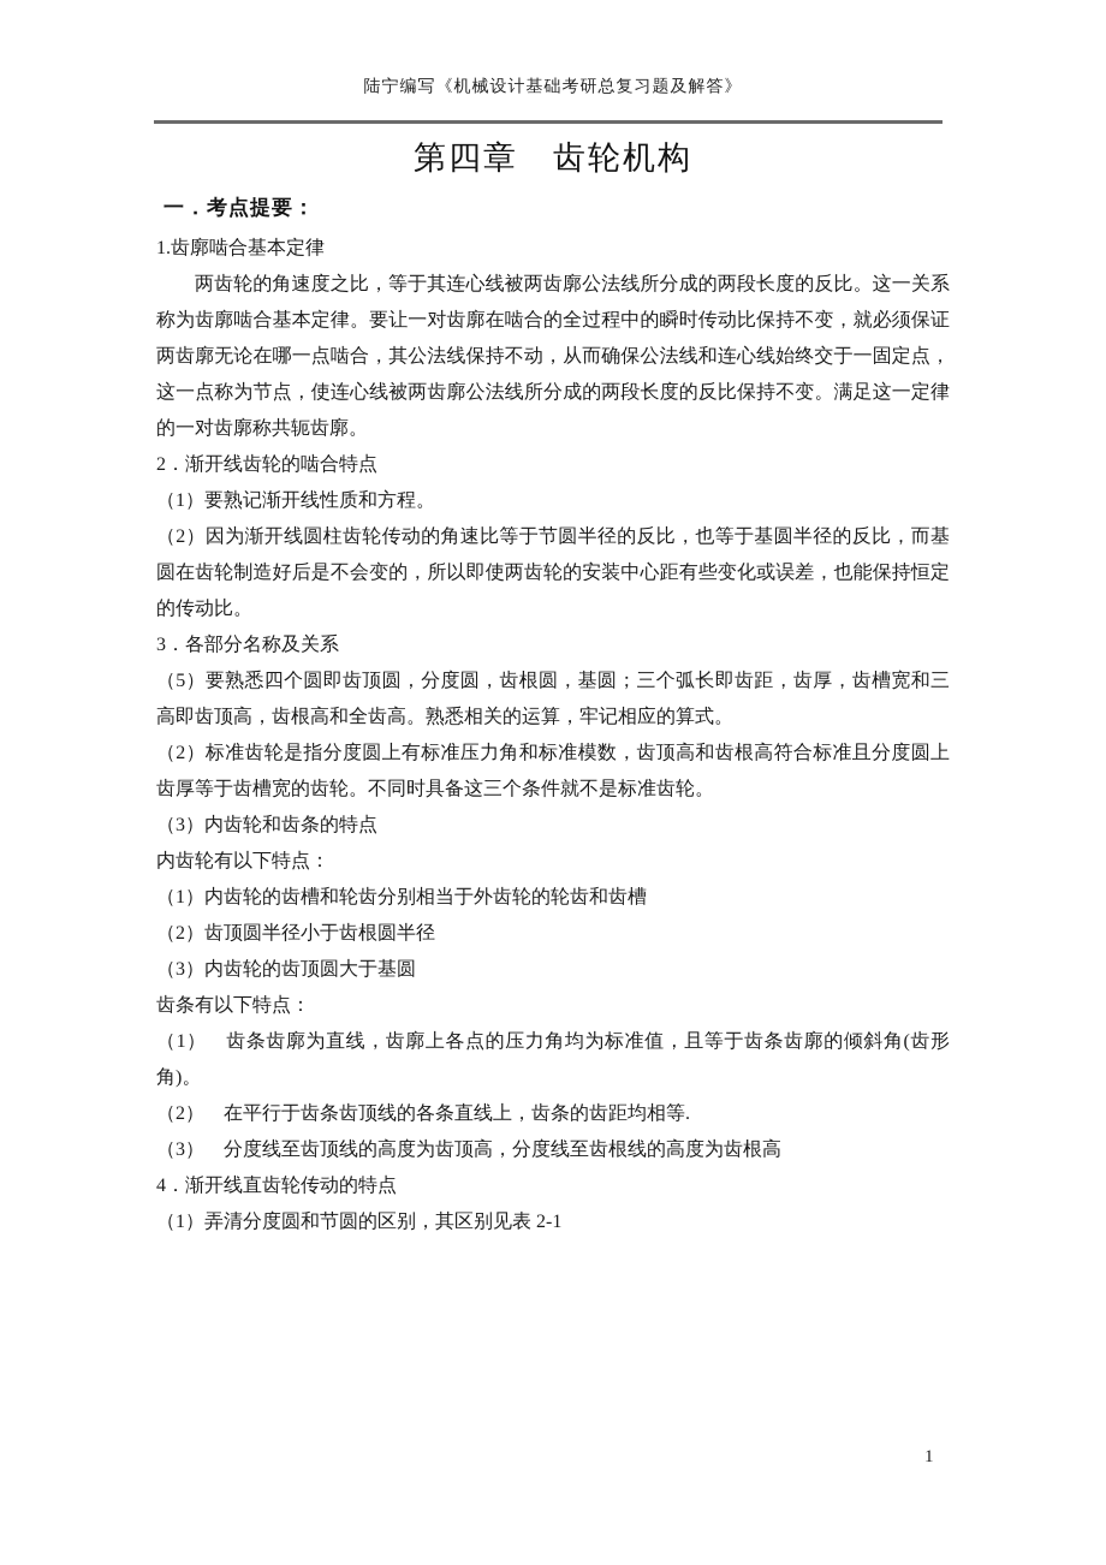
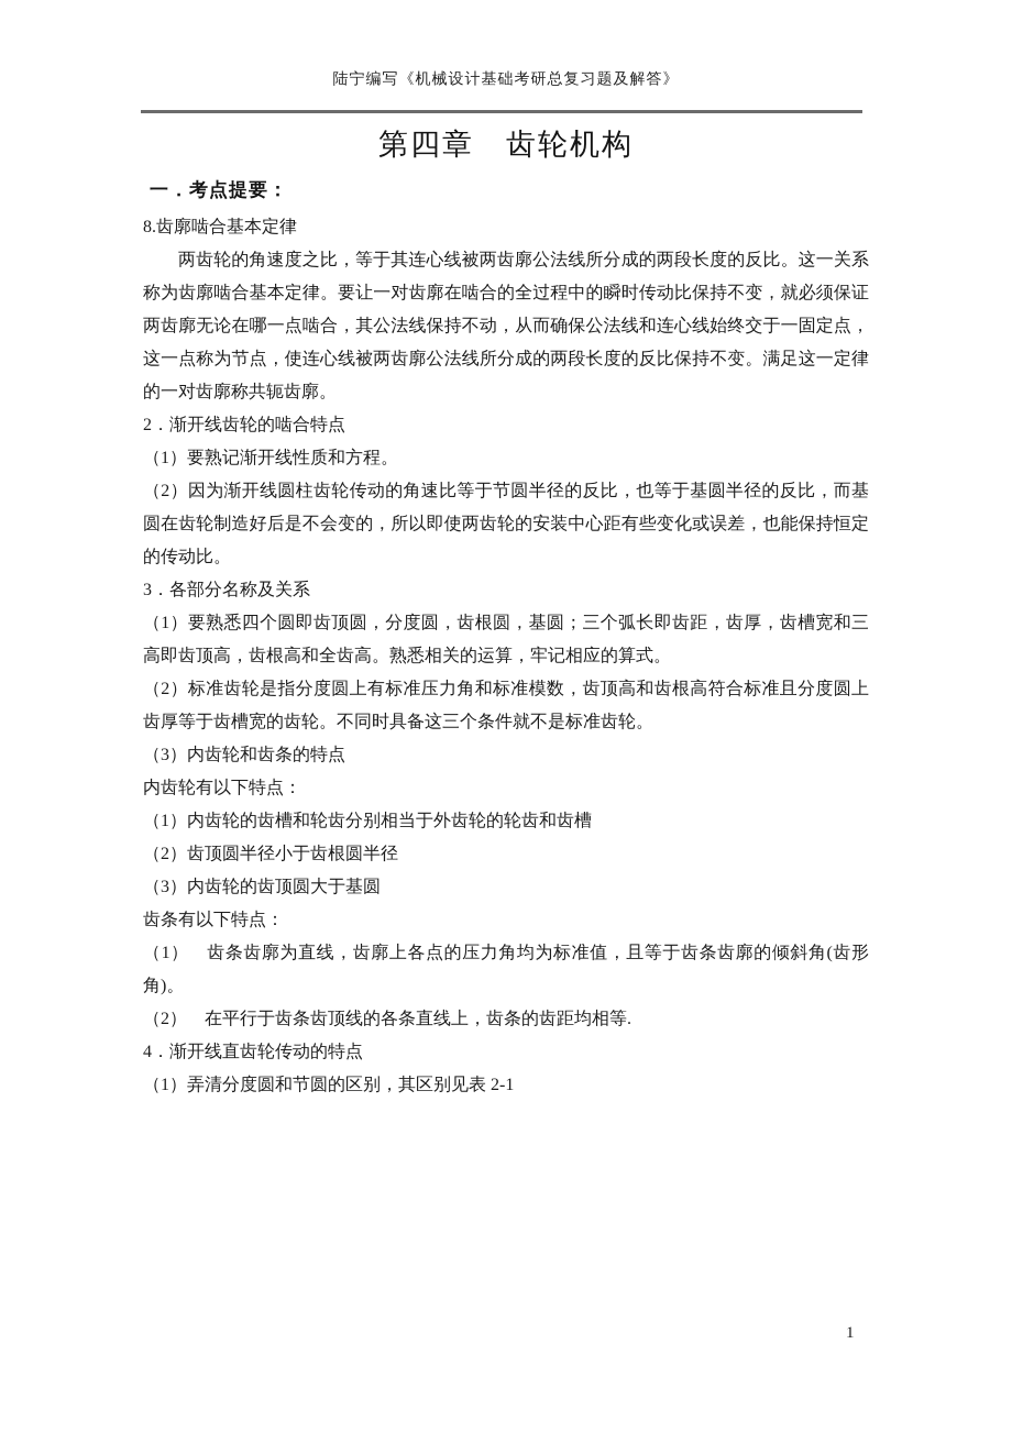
  陆宁编写《机械设计基础考研总复习题及解答》
  第四章 齿轮机构
  一．考点提要：
- 1.齿廓啮合基本定律
+ 8.齿廓啮合基本定律
  两齿轮的角速度之比，等于其连心线被两齿廓公法线所分成的两段长度的反比。这一关系称为齿廓啮合基本定律。要让一对齿廓在啮合的全过程中的瞬时传动比保持不变，就必须保证两齿廓无论在哪一点啮合，其公法线保持不动，从而确保公法线和连心线始终交于一固定点，这一点称为节点，使连心线被两齿廓公法线所分成的两段长度的反比保持不变。满足这一定律的一对齿廓称共轭齿廓。
  2．渐开线齿轮的啮合特点
  （1）要熟记渐开线性质和方程。
  （2）因为渐开线圆柱齿轮传动的角速比等于节圆半径的反比，也等于基圆半径的反比，而基圆在齿轮制造好后是不会变的，所以即使两齿轮的安装中心距有些变化或误差，也能保持恒定的传动比。
  3．各部分名称及关系
- （5）要熟悉四个圆即齿顶圆，分度圆，齿根圆，基圆；三个弧长即齿距，齿厚，齿槽宽和三高即齿顶高，齿根高和全齿高。熟悉相关的运算，牢记相应的算式。
+ （1）要熟悉四个圆即齿顶圆，分度圆，齿根圆，基圆；三个弧长即齿距，齿厚，齿槽宽和三高即齿顶高，齿根高和全齿高。熟悉相关的运算，牢记相应的算式。
  （2）标准齿轮是指分度圆上有标准压力角和标准模数，齿顶高和齿根高符合标准且分度圆上齿厚等于齿槽宽的齿轮。不同时具备这三个条件就不是标准齿轮。
  （3）内齿轮和齿条的特点
  内齿轮有以下特点：
  （1）内齿轮的齿槽和轮齿分别相当于外齿轮的轮齿和齿槽
  （2）齿顶圆半径小于齿根圆半径
  （3）内齿轮的齿顶圆大于基圆
  齿条有以下特点：
  （1） 齿条齿廓为直线，齿廓上各点的压力角均为标准值，且等于齿条齿廓的倾斜角(齿形角)。
  （2） 在平行于齿条齿顶线的各条直线上，齿条的齿距均相等.
- （3） 分度线至齿顶线的高度为齿顶高，分度线至齿根线的高度为齿根高
  4．渐开线直齿轮传动的特点
  （1）弄清分度圆和节圆的区别，其区别见表 2-1
  1
